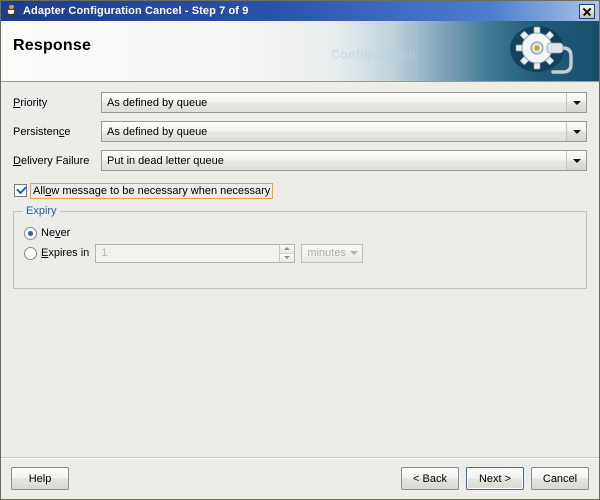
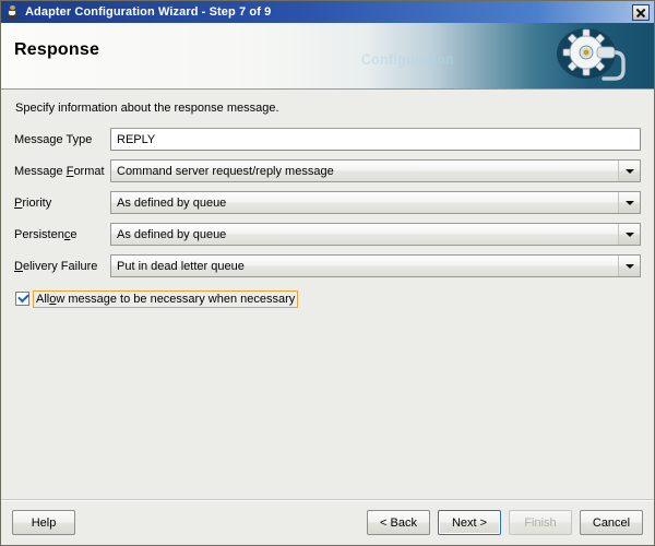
- Adapter Configuration Cancel - Step 7 of 9
+ Adapter Configuration Wizard - Step 7 of 9
  Configuration
  Response
+ Specify information about the response message.
+ Message Type
+ REPLY
+ Message Format
+ Command server request/reply message
  Priority
  As defined by queue
  Persistence
  As defined by queue
  Delivery Failure
  Put in dead letter queue
  Allow message to be necessary when necessary
- Expiry
- Never
- Expires in
- 1
- minutes
  Help
  < Back
  Next >
+ Finish
  Cancel
